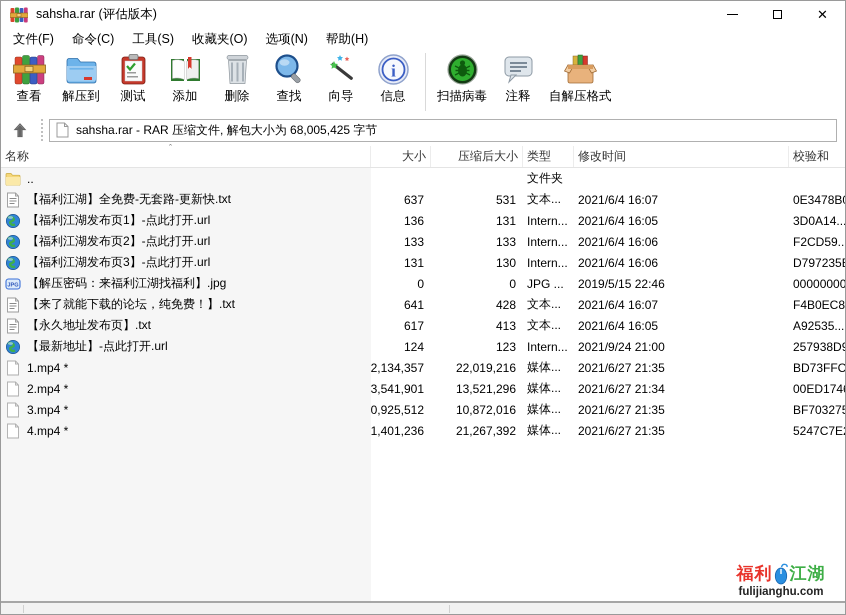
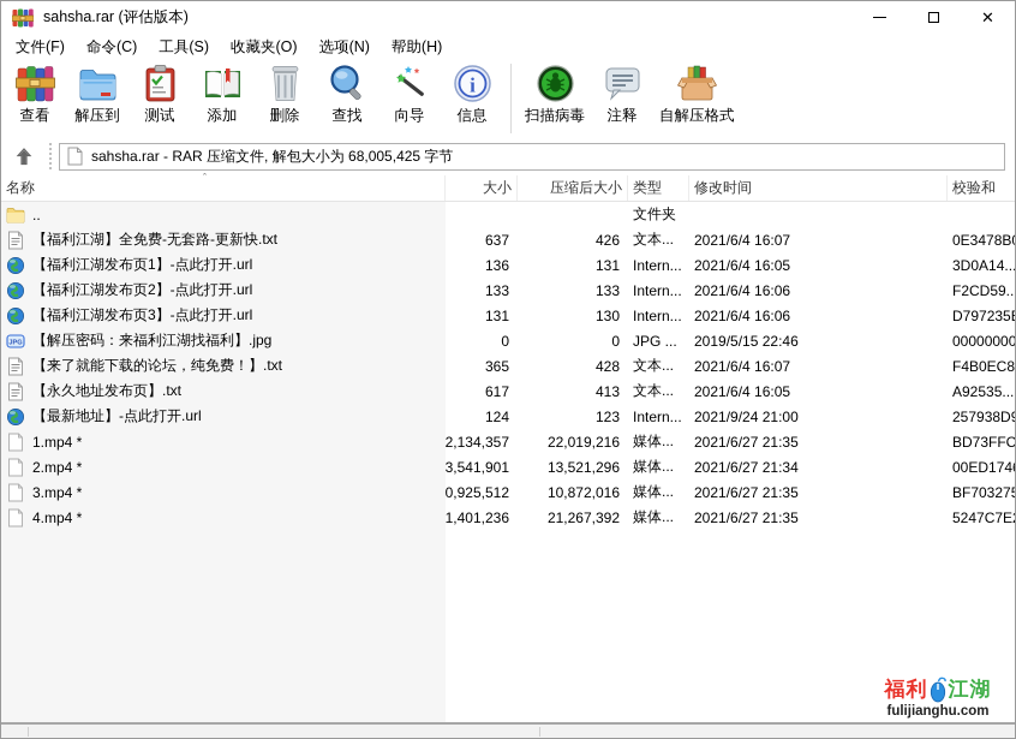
  sahsha.rar (评估版本)
  ✕
  文件(F)
  命令(C)
  工具(S)
  收藏夹(O)
  选项(N)
  帮助(H)
  查看
  解压到
  测试
  添加
  删除
  查找
  向导
  i
  信息
  扫描病毒
  注释
  自解压格式
  sahsha.rar - RAR 压缩文件, 解包大小为 68,005,425 字节
  名称
  ˆ
  大小
  压缩后大小
  类型
  修改时间
  校验和
  ..
  文件夹
  【福利江湖】全免费-无套路-更新快.txt
  637
- 531
+ 426
  文本...
  2021/6/4 16:07
  0E3478B
  【福利江湖发布页1】-点此打开.url
  136
  131
  Intern...
  2021/6/4 16:05
  3D0A14...
  【福利江湖发布页2】-点此打开.url
  133
  133
  Intern...
  2021/6/4 16:06
  F2CD59..
  【福利江湖发布页3】-点此打开.url
  131
  130
  Intern...
  2021/6/4 16:06
  D797235
  【解压密码：来福利江湖找福利】.jpg
  0
  0
  JPG ...
  2019/5/15 22:46
  00000000
  【来了就能下载的论坛，纯免费！】.txt
- 641
+ 365
  428
  文本...
  2021/6/4 16:07
  F4B0EC8
  【永久地址发布页】.txt
  617
  413
  文本...
  2021/6/4 16:05
  A92535...
  【最新地址】-点此打开.url
  124
  123
  Intern...
  2021/9/24 21:00
  257938D
  1.mp4 *
  2,134,357
  22,019,216
  媒体...
  2021/6/27 21:35
  BD73FFC
  2.mp4 *
  3,541,901
  13,521,296
  媒体...
  2021/6/27 21:34
  00ED174
  3.mp4 *
  0,925,512
  10,872,016
  媒体...
  2021/6/27 21:35
  BF70327
  4.mp4 *
  1,401,236
  21,267,392
  媒体...
  2021/6/27 21:35
  5247C7E
  福利
  江湖
  fulijianghu.com
